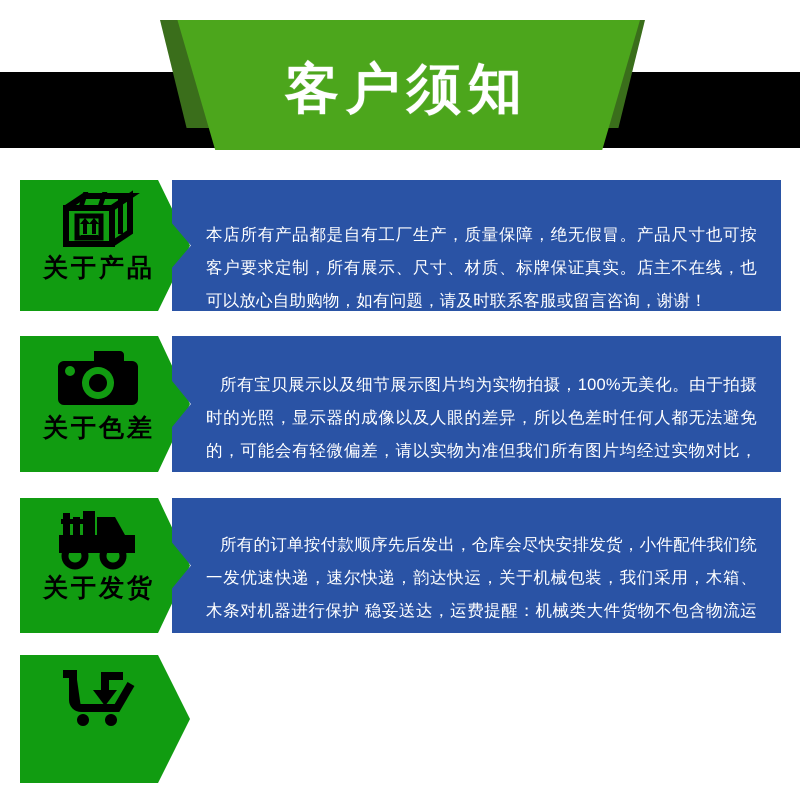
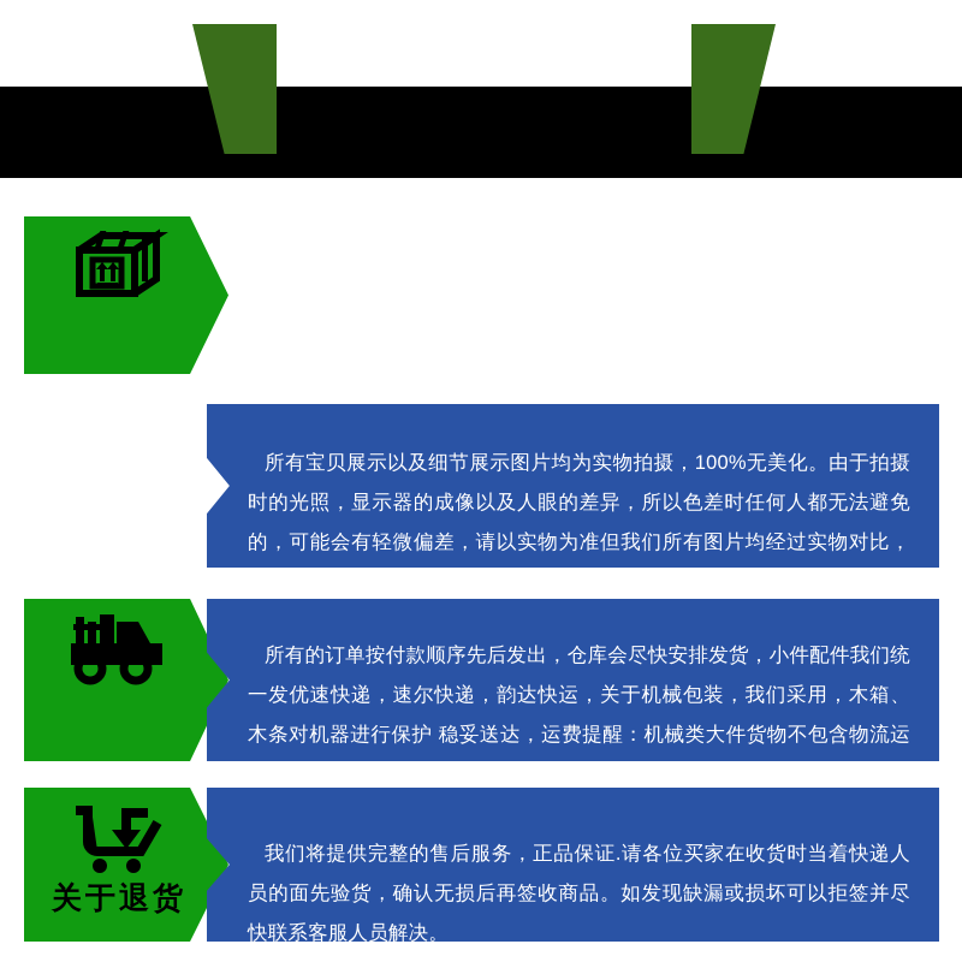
- 客户须知
- 关于产品
- 本店所有产品都是自有工厂生产，质量保障，绝无假冒。产品尺寸也可按客户要求定制，所有展示、尺寸、材质、标牌保证真实。店主不在线，也可以放心自助购物，如有问题，请及时联系客服或留言咨询，谢谢！
- 关于色差
  所有宝贝展示以及细节展示图片均为实物拍摄，100%无美化。由于拍摄时的光照，显示器的成像以及人眼的差异，所以色差时任何人都无法避免的，可能会有轻微偏差，请以实物为准但我们所有图片均经过实物对比，
- 关于发货
  所有的订单按付款顺序先后发出，仓库会尽快安排发货，小件配件我们统一发优速快递，速尔快递，韵达快运，关于机械包装，我们采用，木箱、木条对机器进行保护 稳妥送达，运费提醒：机械类大件货物不包含物流运
+ 关于退货
+ 我们将提供完整的售后服务，正品保证.请各位买家在收货时当着快递人员的面先验货，确认无损后再签收商品。如发现缺漏或损坏可以拒签并尽快联系客服人员解决。
